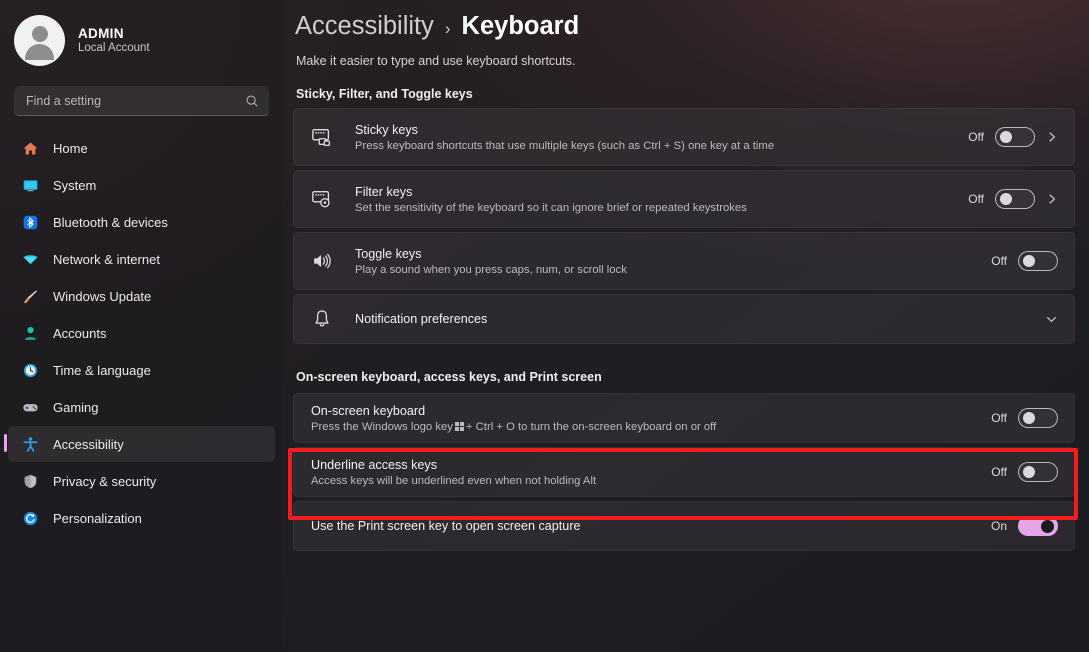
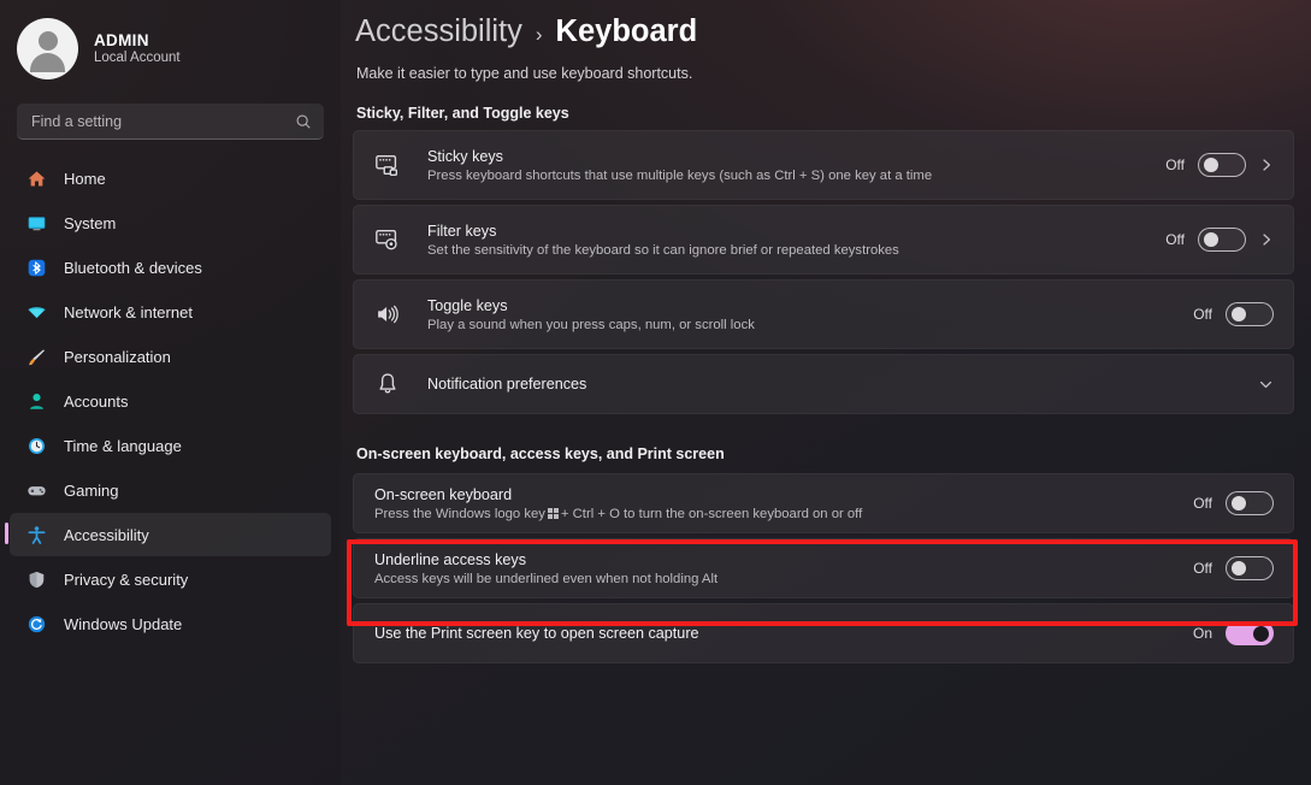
  ADMIN
  Local Account
  Find a setting
  Home
  System
  Bluetooth & devices
  Network & internet
- Windows Update
+ Personalization
  Accounts
  Time & language
  Gaming
  Accessibility
  Privacy & security
- Personalization
+ Windows Update
  Accessibility
  ›
  Keyboard
  Make it easier to type and use keyboard shortcuts.
  Sticky, Filter, and Toggle keys
  Sticky keys
  Press keyboard shortcuts that use multiple keys (such as Ctrl + S) one key at a time
  Off
  Filter keys
  Set the sensitivity of the keyboard so it can ignore brief or repeated keystrokes
  Off
  Toggle keys
  Play a sound when you press caps, num, or scroll lock
  Off
  Notification preferences
  On-screen keyboard, access keys, and Print screen
  On-screen keyboard
  Press the Windows logo key + Ctrl + O to turn the on-screen keyboard on or off
  Off
  Underline access keys
  Access keys will be underlined even when not holding Alt
  Off
  Use the Print screen key to open screen capture
  On
